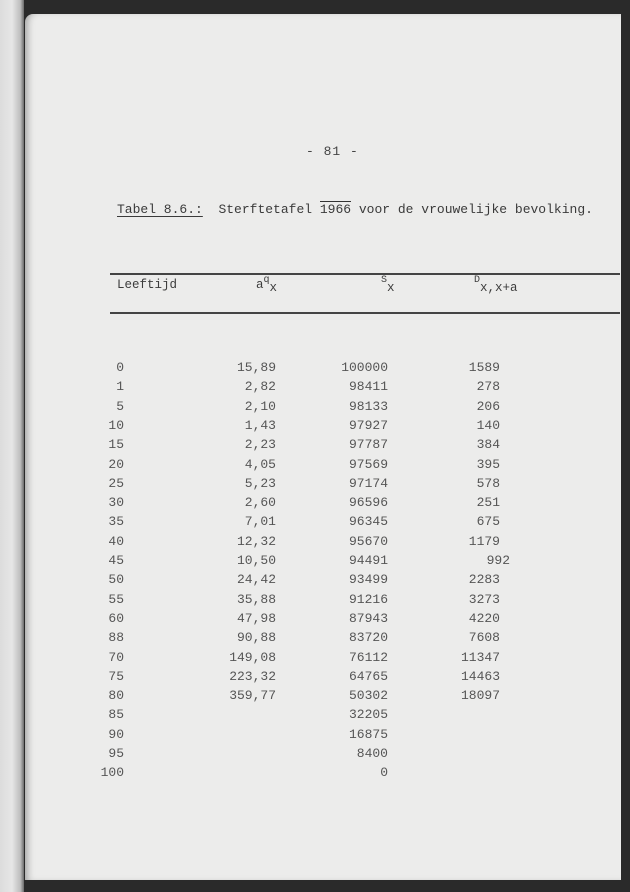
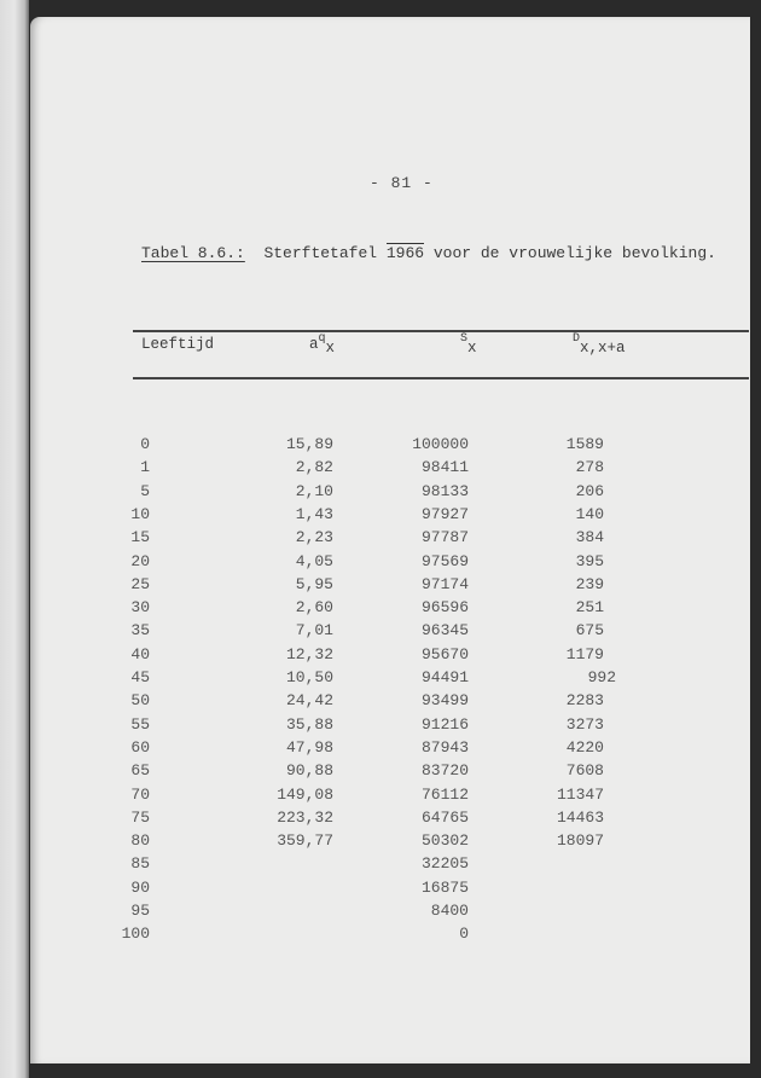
  - 81 -
  Tabel 8.6.: Sterftetafel 1966 voor de vrouwelijke bevolking.
  Leeftijd
  aqx
  Sx
  Dx,x+a
  0
  15,89
  100000
  1589
  1
  2,82
  98411
  278
  5
  2,10
  98133
  206
  10
  1,43
  97927
  140
  15
  2,23
  97787
  384
  20
  4,05
  97569
  395
  25
- 5,23
+ 5,95
  97174
- 578
+ 239
  30
  2,60
  96596
  251
  35
  7,01
  96345
  675
  40
  12,32
  95670
  1179
  45
  10,50
  94491
  992
  50
  24,42
  93499
  2283
  55
  35,88
  91216
  3273
  60
  47,98
  87943
  4220
- 88
+ 65
  90,88
  83720
  7608
  70
  149,08
  76112
  11347
  75
  223,32
  64765
  14463
  80
  359,77
  50302
  18097
  85
  32205
  90
  16875
  95
  8400
  100
  0
